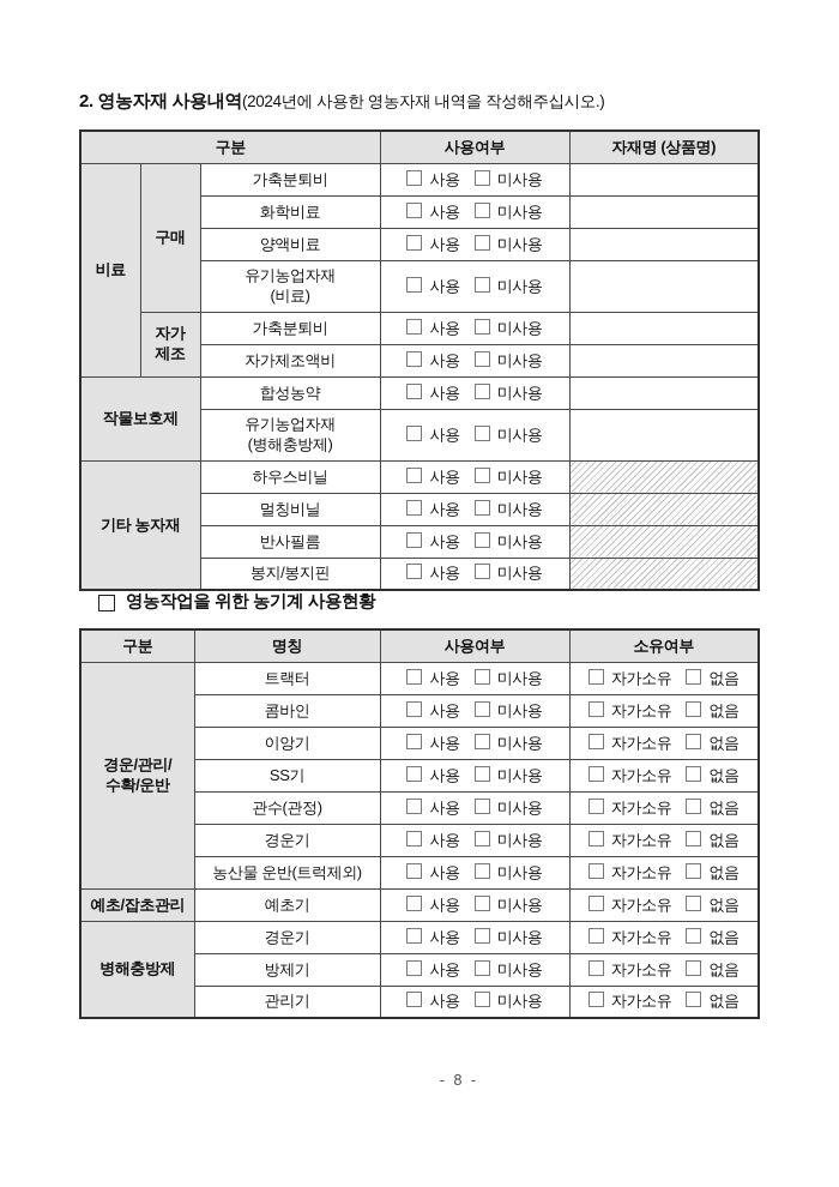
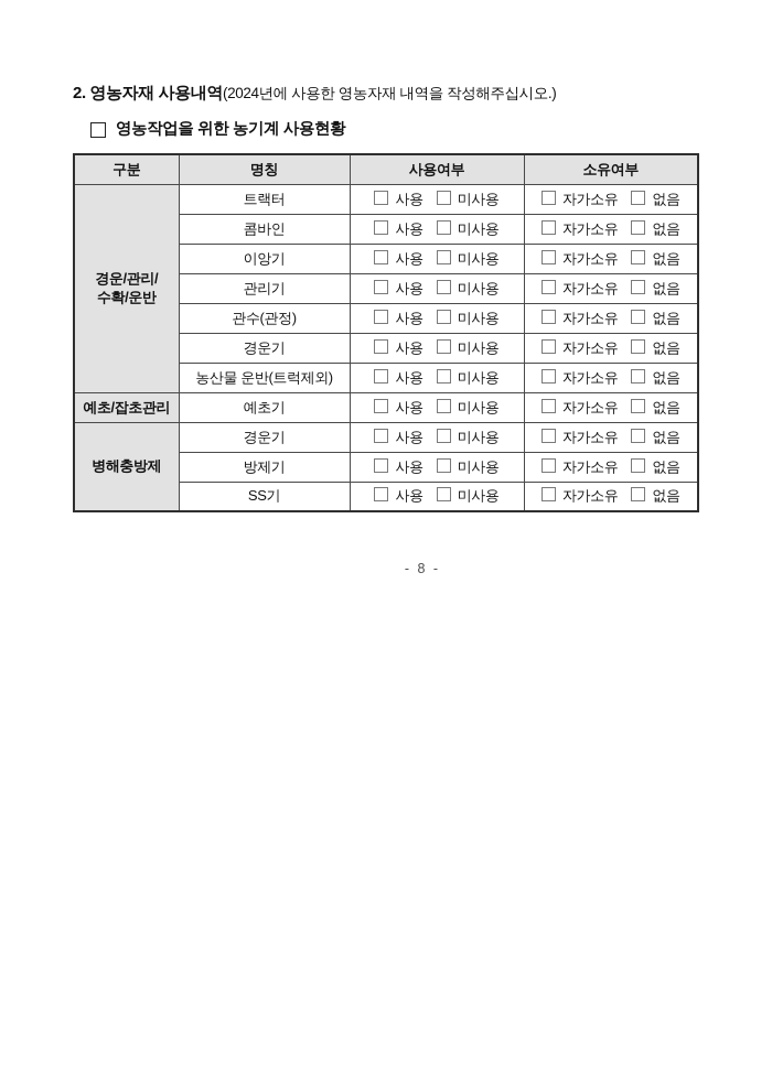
  2. 영농자재 사용내역(2024년에 사용한 영농자재 내역을 작성해주십시오.)
- 구분	사용여부	자재명 (상품명)
- 비료	구매	가축분퇴비	사용 미사용
- 화학비료	사용 미사용
- 양액비료	사용 미사용
- 유기농업자재 (비료)	사용 미사용
- 자가 제조	가축분퇴비	사용 미사용
- 자가제조액비	사용 미사용
- 작물보호제	합성농약	사용 미사용
- 유기농업자재 (병해충방제)	사용 미사용
- 기타 농자재	하우스비닐	사용 미사용
- 멀칭비닐	사용 미사용
- 반사필름	사용 미사용
- 봉지/봉지핀	사용 미사용
  영농작업을 위한 농기계 사용현황
  구분	명칭	사용여부	소유여부
  경운/관리/ 수확/운반	트랙터	사용 미사용	자가소유 없음
  콤바인	사용 미사용	자가소유 없음
  이앙기	사용 미사용	자가소유 없음
- SS기	사용 미사용	자가소유 없음
+ 관리기	사용 미사용	자가소유 없음
  관수(관정)	사용 미사용	자가소유 없음
  경운기	사용 미사용	자가소유 없음
  농산물 운반(트럭제외)	사용 미사용	자가소유 없음
  예초/잡초관리	예초기	사용 미사용	자가소유 없음
  병해충방제	경운기	사용 미사용	자가소유 없음
  방제기	사용 미사용	자가소유 없음
- 관리기	사용 미사용	자가소유 없음
+ SS기	사용 미사용	자가소유 없음
  - 8 -
